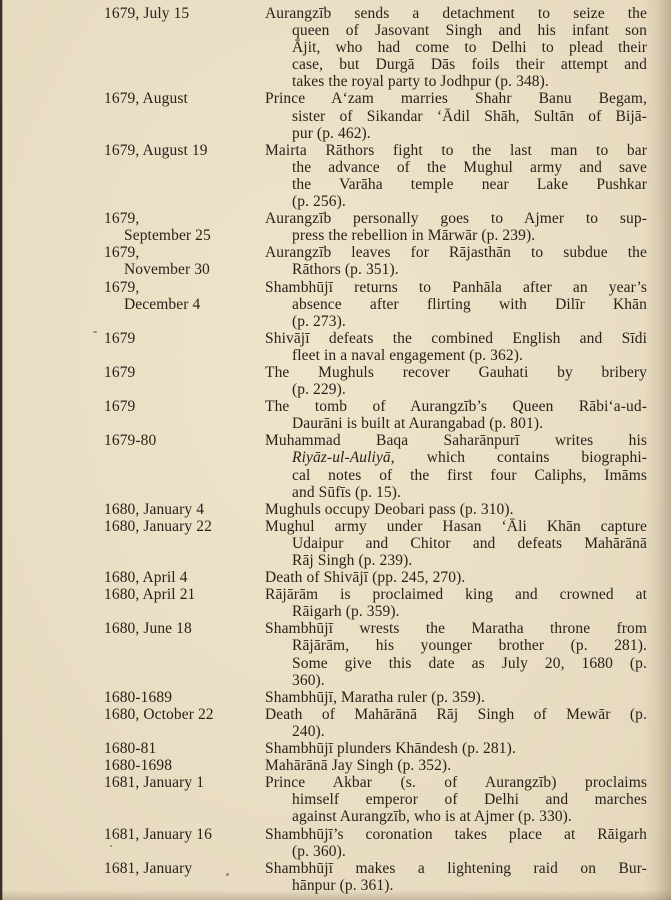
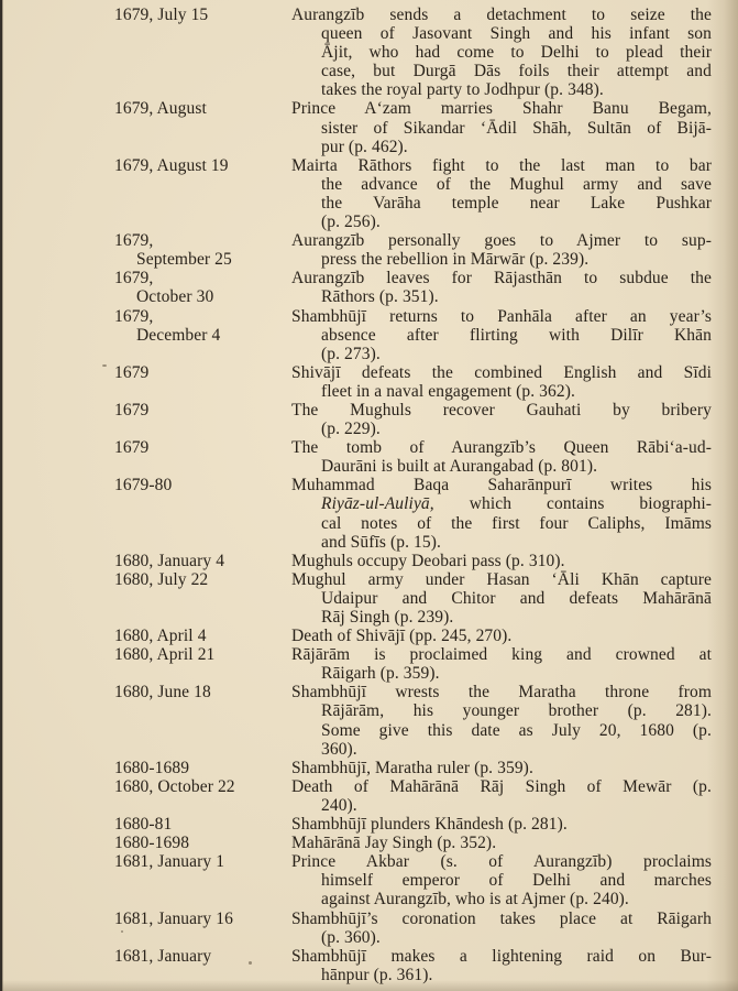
  1679, July 15
  Aurangzīb sends a detachment to seize th
  queen of Jasovant Singh and his infant so
  Ājit, who had come to Delhi to plead thei
  case, but Durgā Dās foils their attempt an
  takes the royal party to Jodhpur (p. 348).
  1679, August
  Prince A‘zam marries Shahr Banu Begam
  sister of Sikandar ‘Ādil Shāh, Sultān of Bijā
  pur (p. 462).
  1679, August 19
  Mairta Rāthors fight to the last man to ba
  the advance of the Mughul army and sav
  the Varāha temple near Lake Pushka
  (p. 256).
  1679,
  September 25
  Aurangzīb personally goes to Ajmer to sup
  press the rebellion in Mārwār (p. 239).
  1679,
- November 30
+ October 30
  Aurangzīb leaves for Rājasthān to subdue th
  Rāthors (p. 351).
  1679,
  December 4
  Shambhūjī returns to Panhāla after an year’
  absence after flirting with Dilīr Khā
  (p. 273).
  1679
  Shivājī defeats the combined English and Sīd
  fleet in a naval engagement (p. 362).
  1679
  The Mughuls recover Gauhati by briber
  (p. 229).
  1679
  The tomb of Aurangzīb’s Queen Rābi‘a-ud
  Daurāni is built at Aurangabad (p. 801).
  1679-80
  Muhammad Baqa Saharānpurī writes hi
  Riyāz-ul-Auliyā, which contains biographi
  cal notes of the first four Caliphs, Imām
  and Sūfīs (p. 15).
  1680, January 4
  Mughuls occupy Deobari pass (p. 310).
- 1680, January 22
+ 1680, July 22
  Mughul army under Hasan ‘Āli Khān captur
  Udaipur and Chitor and defeats Mahārān
  Rāj Singh (p. 239).
  1680, April 4
  Death of Shivājī (pp. 245, 270).
  1680, April 21
  Rājārām is proclaimed king and crowned a
  Rāigarh (p. 359).
  1680, June 18
  Shambhūjī wrests the Maratha throne from
  Rājārām, his younger brother (p. 281)
  Some give this date as July 20, 1680 (p
  360).
  1680-1689
  Shambhūjī, Maratha ruler (p. 359).
  1680, October 22
  Death of Mahārānā Rāj Singh of Mewār (p
  240).
  1680-81
  Shambhūjī plunders Khāndesh (p. 281).
  1680-1698
  Mahārānā Jay Singh (p. 352).
  1681, January 1
  Prince Akbar (s. of Aurangzīb) proclaim
  himself emperor of Delhi and marche
- against Aurangzīb, who is at Ajmer (p. 330).
+ against Aurangzīb, who is at Ajmer (p. 240).
  1681, January 16
  Shambhūjī’s coronation takes place at Rāigar
  (p. 360).
  1681, January
  Shambhūjī makes a lightening raid on Bur
  hānpur (p. 361).
